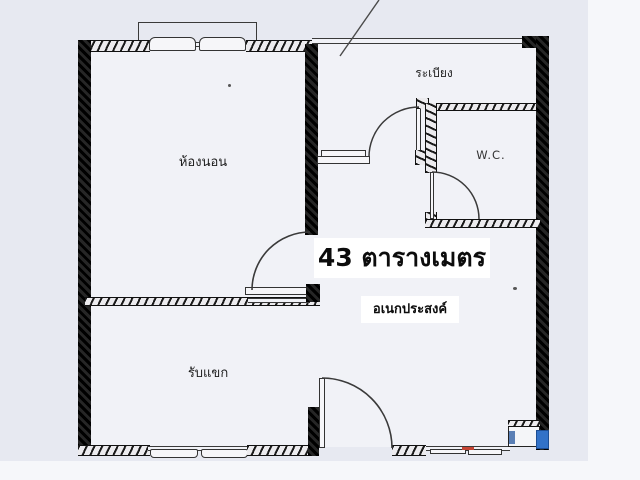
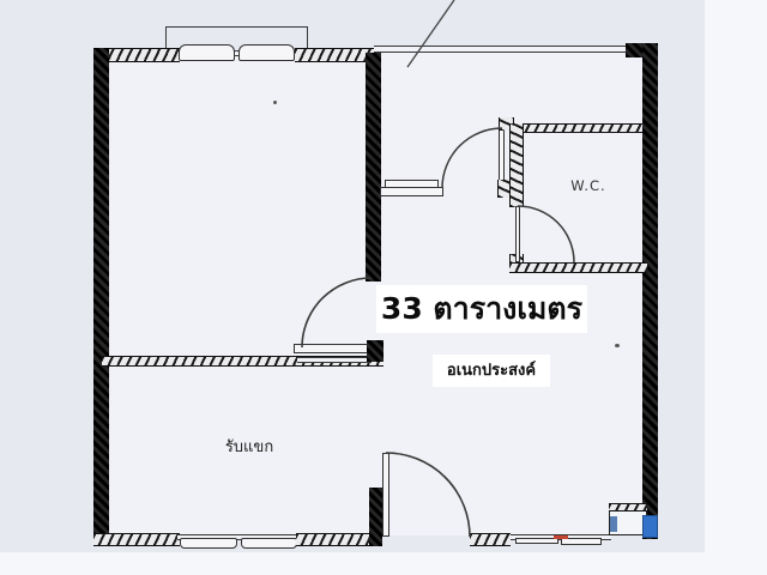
- ห้องนอน
- ระเบียง
  W.C.
  รับแขก
- 43 ตารางเมตร
+ 33 ตารางเมตร
  อเนกประสงค์
